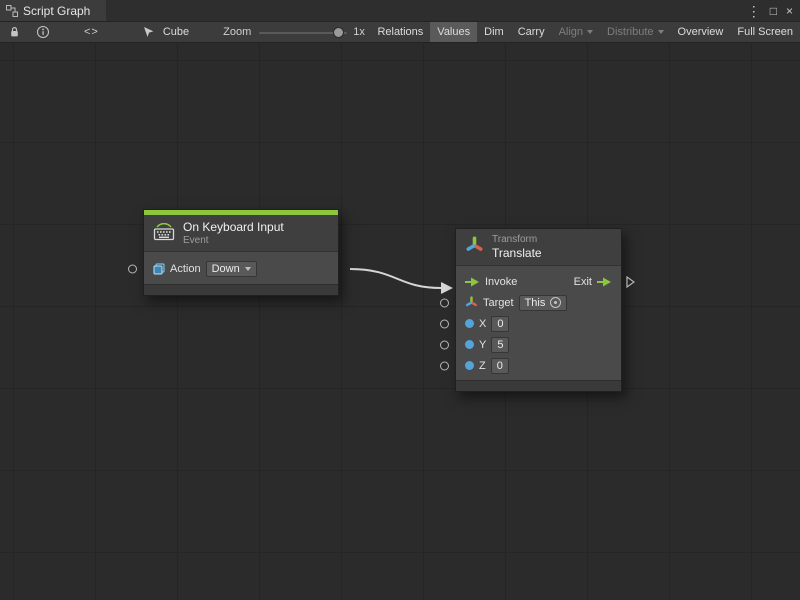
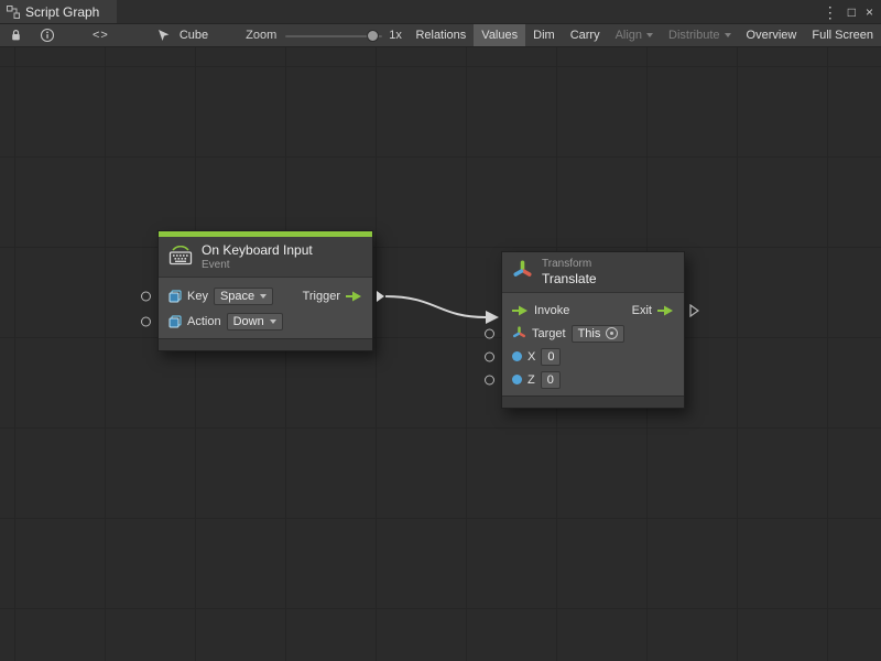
  Script Graph
  ⋮
  □
  ×
  <>
  Cube
  Zoom
  1x
  Relations
  Values
  Dim
  Carry
  Align
  Distribute
  Overview
  Full Screen
  On Keyboard Input
  Event
+ Key
+ Space
+ Trigger
  Action
  Down
  Transform
  Translate
  Invoke
  Exit
  Target
  This
  X
  0
- Y
- 5
  Z
  0
